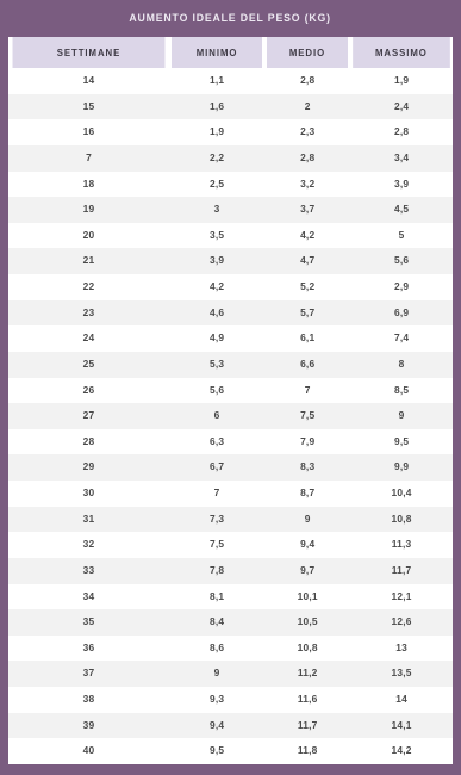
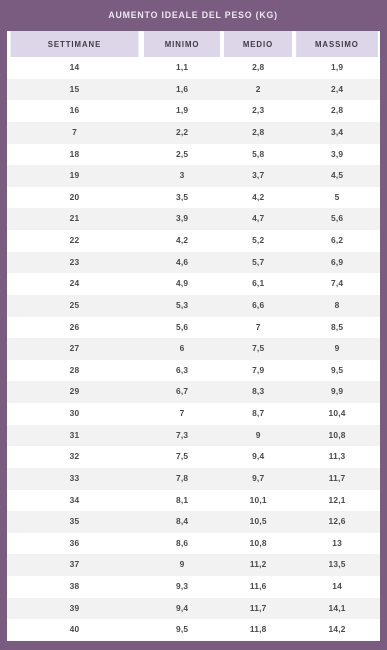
  AUMENTO IDEALE DEL PESO (KG)
  SETTIMANE	MINIMO	MEDIO	MASSIMO
  14	1,1	2,8	1,9
  15	1,6	2	2,4
  16	1,9	2,3	2,8
  7	2,2	2,8	3,4
- 18	2,5	3,2	3,9
+ 18	2,5	5,8	3,9
  19	3	3,7	4,5
  20	3,5	4,2	5
  21	3,9	4,7	5,6
- 22	4,2	5,2	2,9
+ 22	4,2	5,2	6,2
  23	4,6	5,7	6,9
  24	4,9	6,1	7,4
  25	5,3	6,6	8
  26	5,6	7	8,5
  27	6	7,5	9
  28	6,3	7,9	9,5
  29	6,7	8,3	9,9
  30	7	8,7	10,4
  31	7,3	9	10,8
  32	7,5	9,4	11,3
  33	7,8	9,7	11,7
  34	8,1	10,1	12,1
  35	8,4	10,5	12,6
  36	8,6	10,8	13
  37	9	11,2	13,5
  38	9,3	11,6	14
  39	9,4	11,7	14,1
  40	9,5	11,8	14,2
